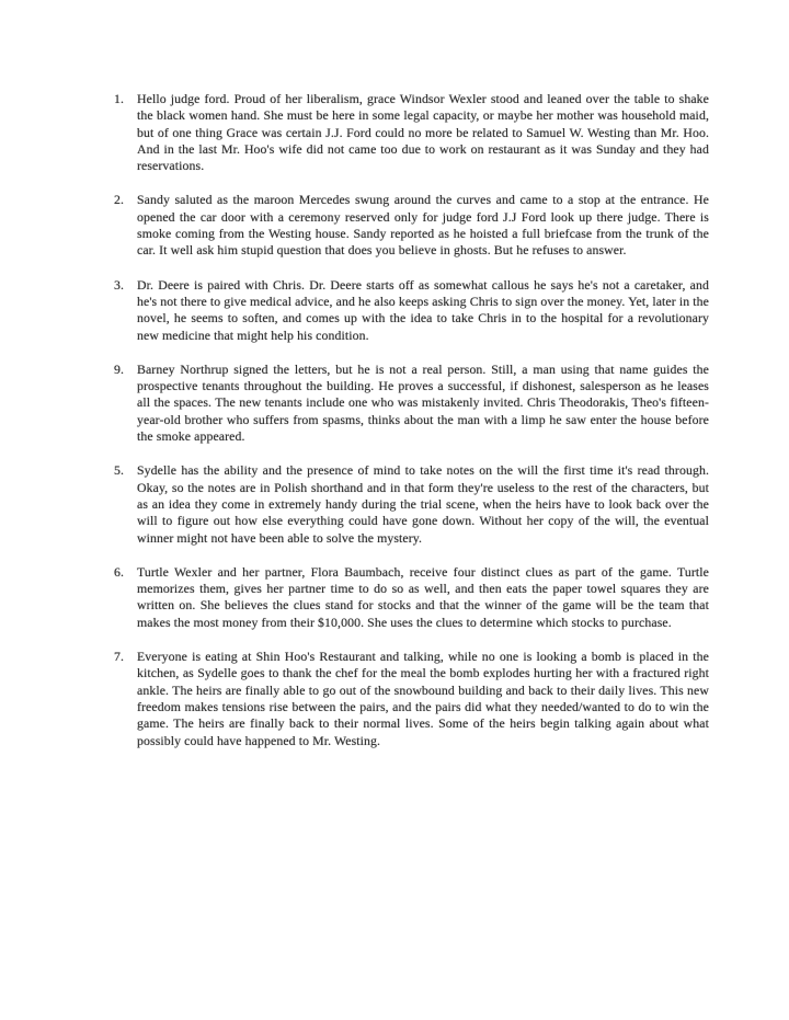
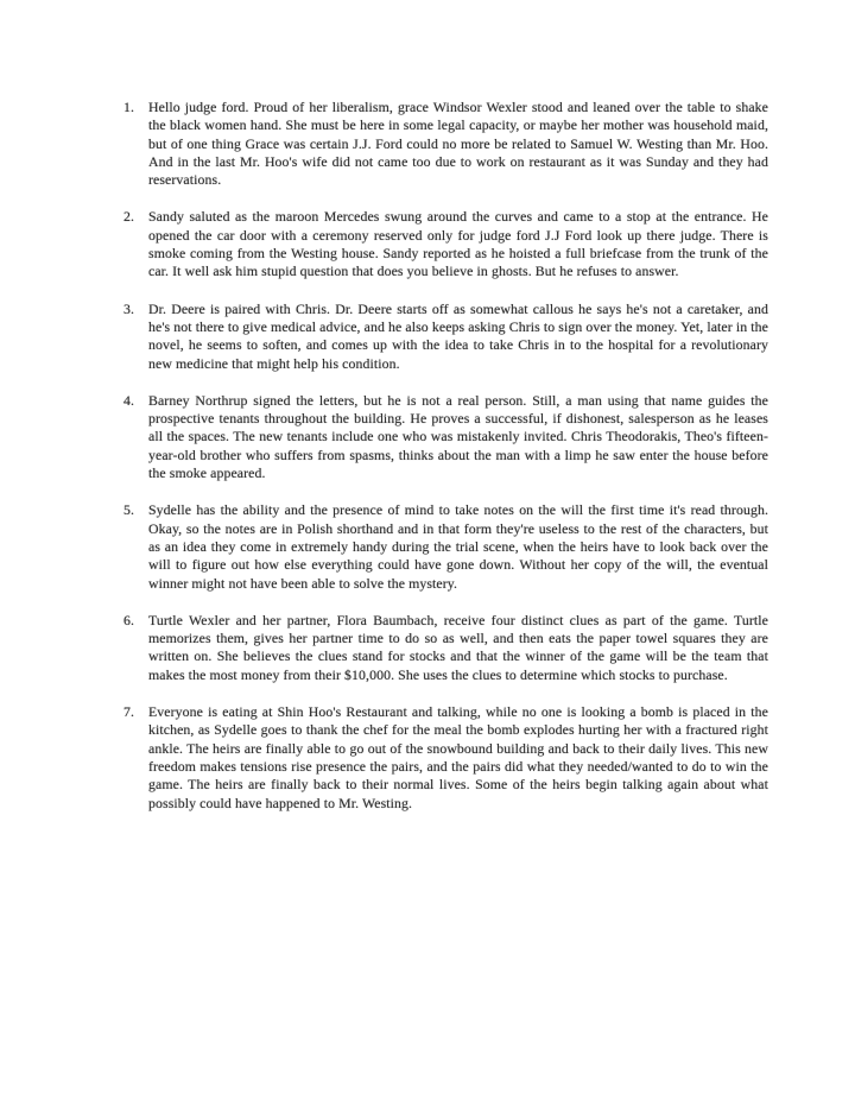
  1.
  Hello judge ford. Proud of her liberalism, grace Windsor Wexler stood and leaned over the table to shake the black women hand. She must be here in some legal capacity, or maybe her mother was household maid, but of one thing Grace was certain J.J. Ford could no more be related to Samuel W. Westing than Mr. Hoo. And in the last Mr. Hoo's wife did not came too due to work on restaurant as it was Sunday and they had reservations.
  2.
  Sandy saluted as the maroon Mercedes swung around the curves and came to a stop at the entrance. He opened the car door with a ceremony reserved only for judge ford J.J Ford look up there judge. There is smoke coming from the Westing house. Sandy reported as he hoisted a full briefcase from the trunk of the car. It well ask him stupid question that does you believe in ghosts. But he refuses to answer.
  3.
  Dr. Deere is paired with Chris. Dr. Deere starts off as somewhat callous he says he's not a caretaker, and he's not there to give medical advice, and he also keeps asking Chris to sign over the money. Yet, later in the novel, he seems to soften, and comes up with the idea to take Chris in to the hospital for a revolutionary new medicine that might help his condition.
- 9.
+ 4.
  Barney Northrup signed the letters, but he is not a real person. Still, a man using that name guides the prospective tenants throughout the building. He proves a successful, if dishonest, salesperson as he leases all the spaces. The new tenants include one who was mistakenly invited. Chris Theodorakis, Theo's fifteen-year-old brother who suffers from spasms, thinks about the man with a limp he saw enter the house before the smoke appeared.
  5.
  Sydelle has the ability and the presence of mind to take notes on the will the first time it's read through. Okay, so the notes are in Polish shorthand and in that form they're useless to the rest of the characters, but as an idea they come in extremely handy during the trial scene, when the heirs have to look back over the will to figure out how else everything could have gone down. Without her copy of the will, the eventual winner might not have been able to solve the mystery.
  6.
  Turtle Wexler and her partner, Flora Baumbach, receive four distinct clues as part of the game. Turtle memorizes them, gives her partner time to do so as well, and then eats the paper towel squares they are written on. She believes the clues stand for stocks and that the winner of the game will be the team that makes the most money from their $10,000. She uses the clues to determine which stocks to purchase.
  7.
- Everyone is eating at Shin Hoo's Restaurant and talking, while no one is looking a bomb is placed in the kitchen, as Sydelle goes to thank the chef for the meal the bomb explodes hurting her with a fractured right ankle. The heirs are finally able to go out of the snowbound building and back to their daily lives. This new freedom makes tensions rise between the pairs, and the pairs did what they needed/wanted to do to win the game. The heirs are finally back to their normal lives. Some of the heirs begin talking again about what possibly could have happened to Mr. Westing.
+ Everyone is eating at Shin Hoo's Restaurant and talking, while no one is looking a bomb is placed in the kitchen, as Sydelle goes to thank the chef for the meal the bomb explodes hurting her with a fractured right ankle. The heirs are finally able to go out of the snowbound building and back to their daily lives. This new freedom makes tensions rise presence the pairs, and the pairs did what they needed/wanted to do to win the game. The heirs are finally back to their normal lives. Some of the heirs begin talking again about what possibly could have happened to Mr. Westing.
